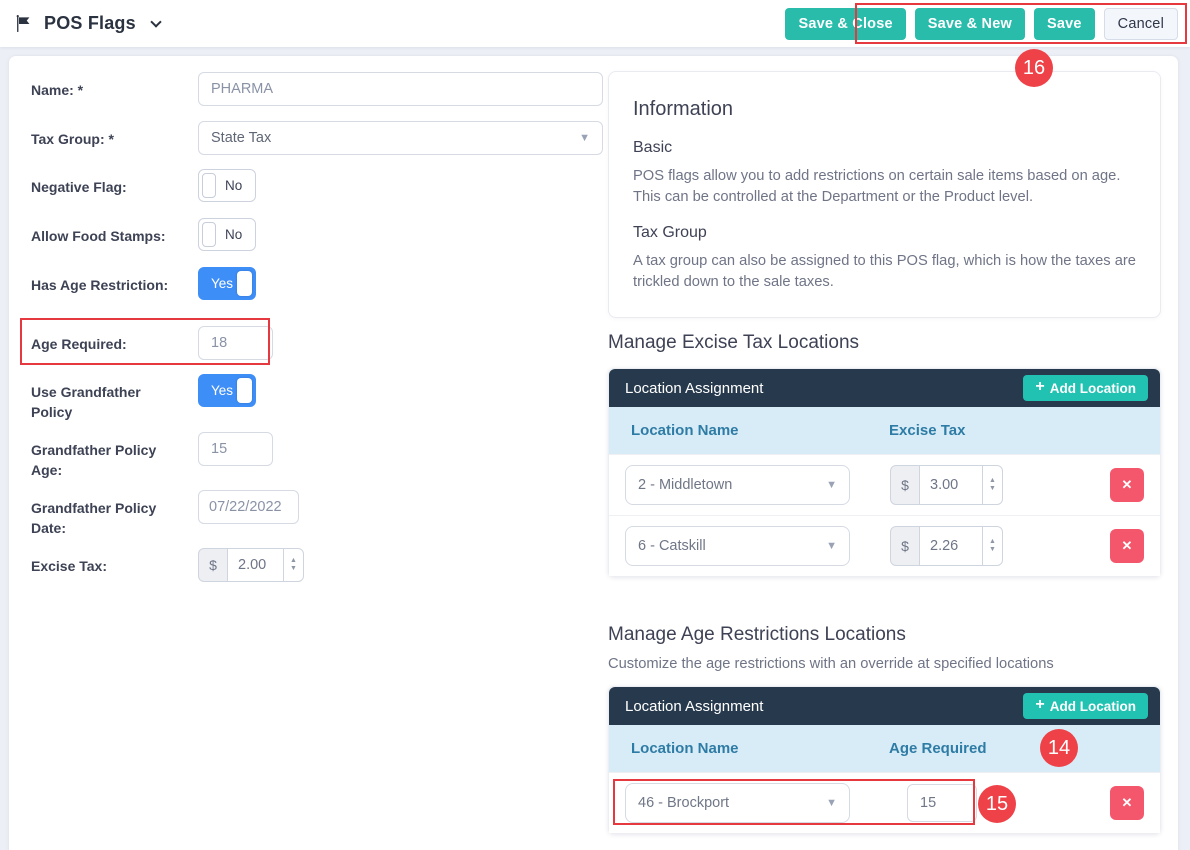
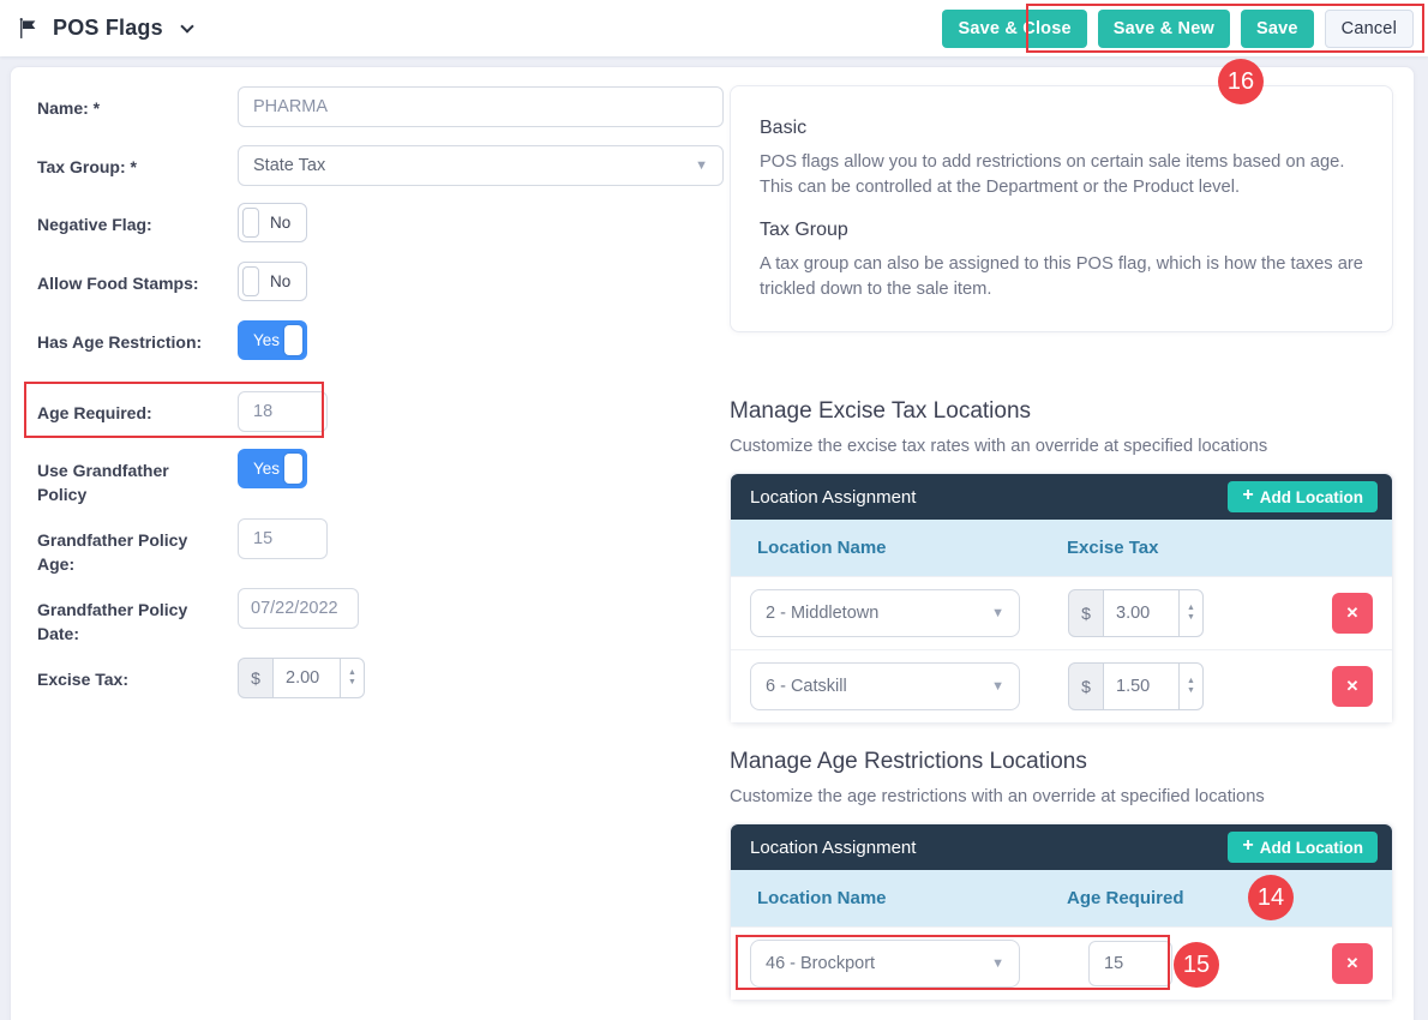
  POS Flags
  Save & Close
  Save & New
  Save
  Cancel
  Name: *
  PHARMA
  Tax Group: *
  State Tax
  ▼
  Negative Flag:
  No
  Allow Food Stamps:
  No
  Has Age Restriction:
  Yes
  Age Required:
  18
  Use Grandfather Policy
  Yes
  Grandfather Policy Age:
  15
  Grandfather Policy Date:
  07/22/2022
  Excise Tax:
  $
  2.00
- Information
  Basic
  POS flags allow you to add restrictions on certain sale items based on age. This can be controlled at the Department or the Product level.
  Tax Group
- A tax group can also be assigned to this POS flag, which is how the taxes are trickled down to the sale taxes.
+ A tax group can also be assigned to this POS flag, which is how the taxes are trickled down to the sale item.
  Manage Excise Tax Locations
+ Customize the excise tax rates with an override at specified locations
  Location Assignment
  +
  Add Location
  Location Name
  Excise Tax
  2 - Middletown
  ▼
  $
  3.00
  ✕
  6 - Catskill
  ▼
  $
- 2.26
+ 1.50
  ✕
  Manage Age Restrictions Locations
  Customize the age restrictions with an override at specified locations
  Location Assignment
  +
  Add Location
  Location Name
  Age Required
  46 - Brockport
  ▼
  15
  ✕
  16
  14
  15
